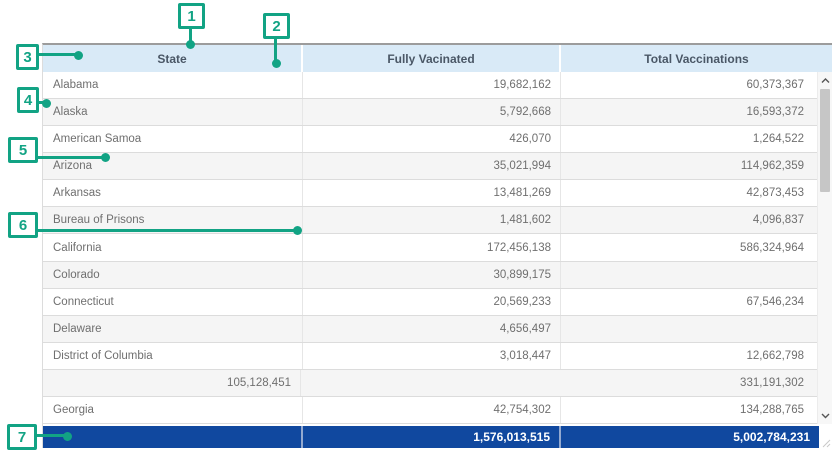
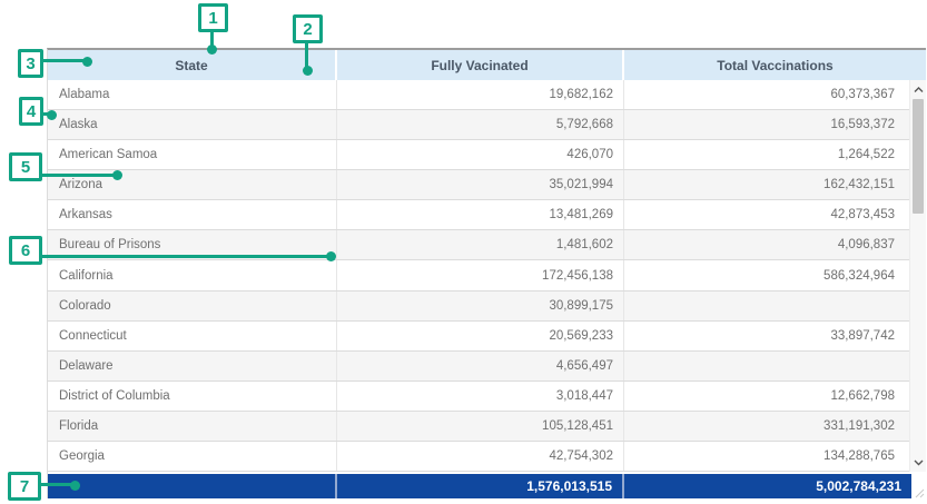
  State
  Fully Vacinated
  Total Vaccinations
  Alabama
  19,682,162
  60,373,367
  Alaska
  5,792,668
  16,593,372
  American Samoa
  426,070
  1,264,522
  Arizona
  35,021,994
- 114,962,359
+ 162,432,151
  Arkansas
  13,481,269
  42,873,453
  Bureau of Prisons
  1,481,602
  4,096,837
  California
  172,456,138
  586,324,964
  Colorado
  30,899,175
  Connecticut
  20,569,233
- 67,546,234
+ 33,897,742
  Delaware
  4,656,497
  District of Columbia
  3,018,447
  12,662,798
+ Florida
  105,128,451
  331,191,302
  Georgia
  42,754,302
  134,288,765
  1,576,013,515
  5,002,784,231
  1
  2
  3
  4
  5
  6
  7
